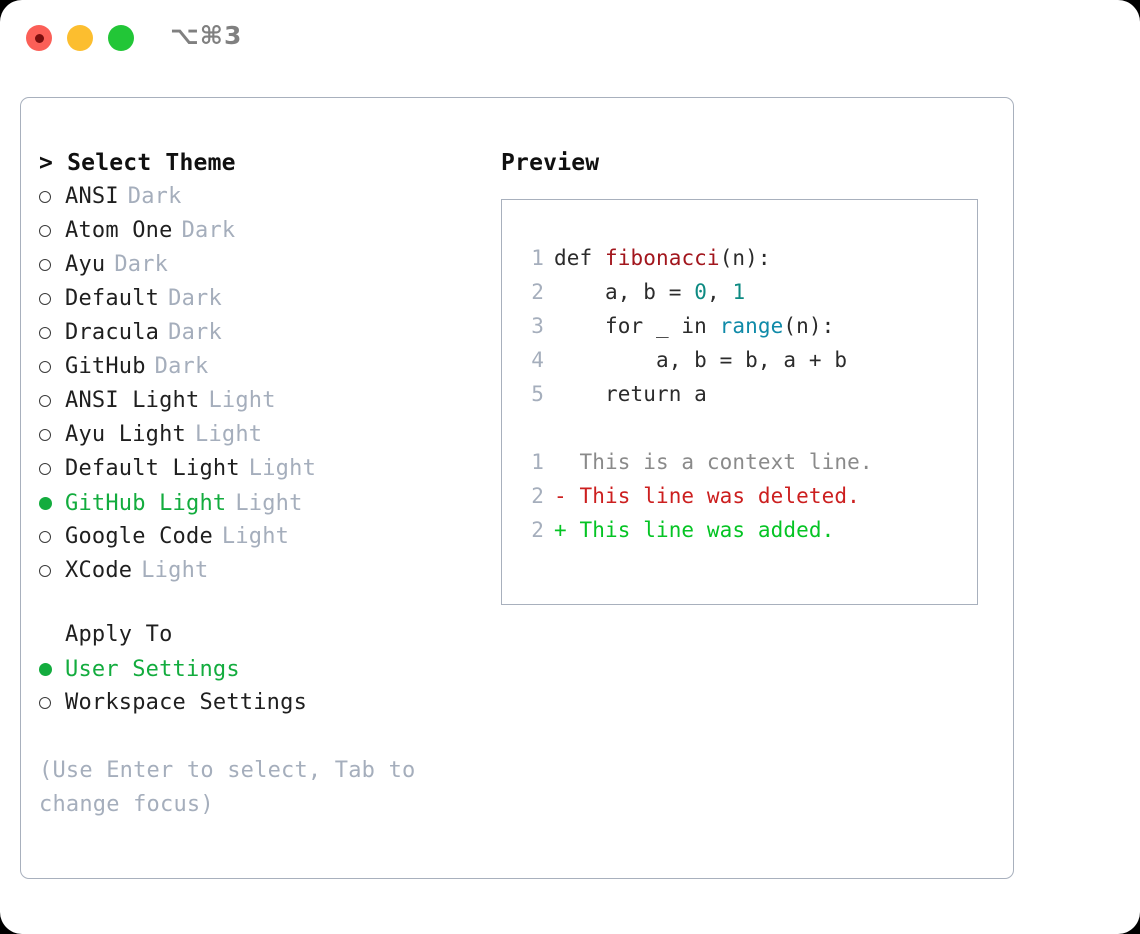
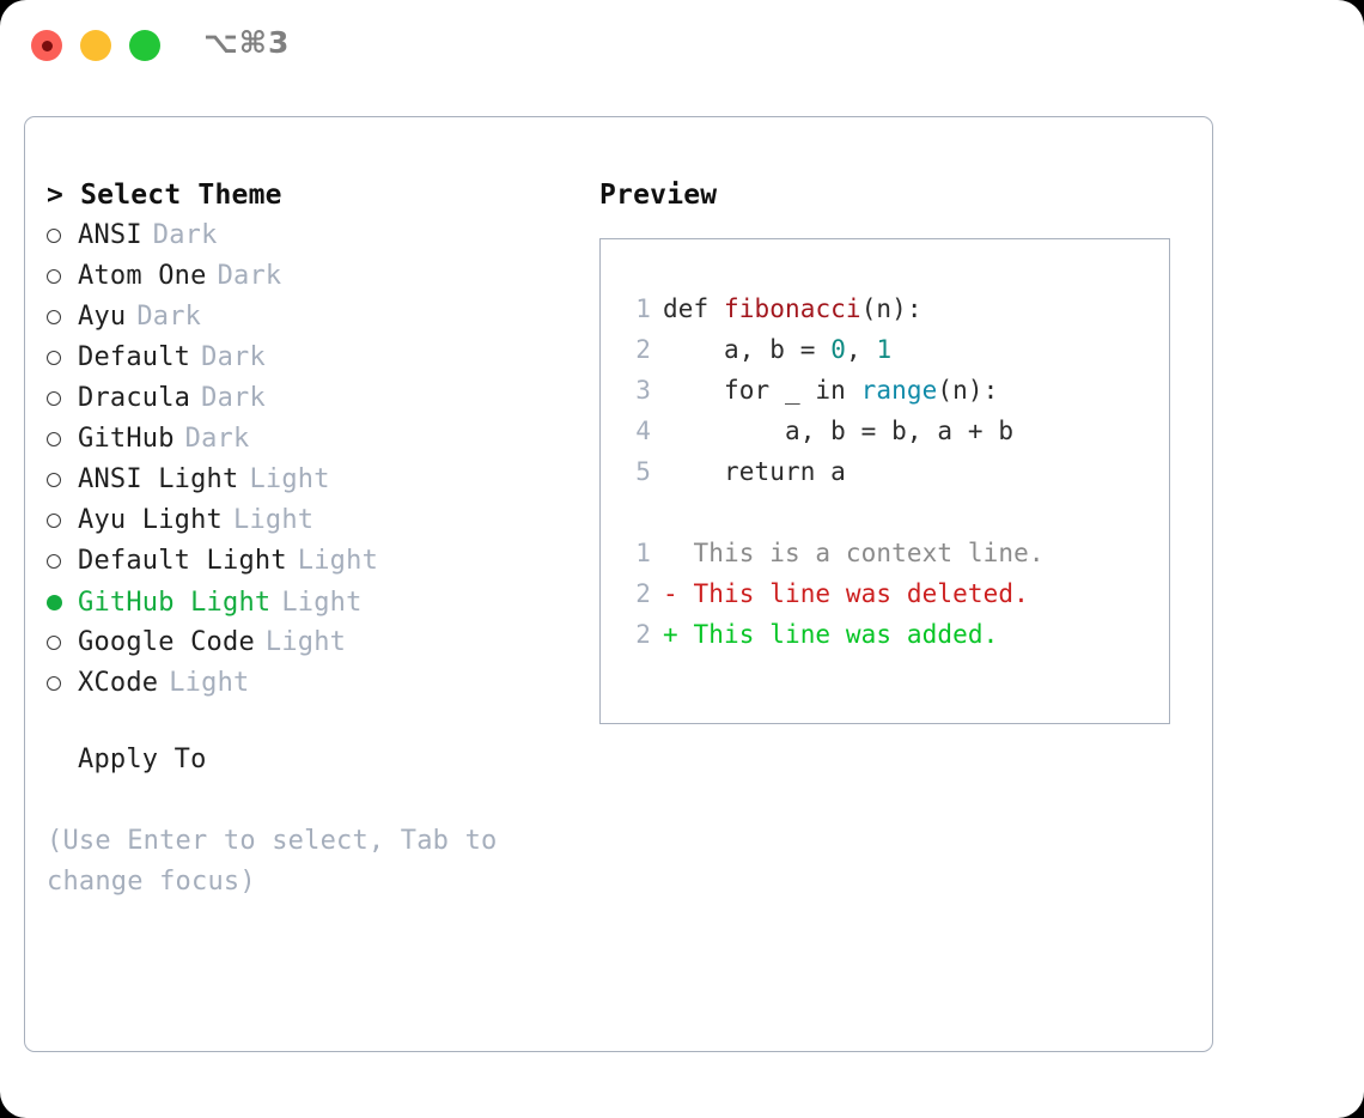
  ⌥⌘3
  > Select Theme
  ANSI
  Dark
  Atom One
  Dark
  Ayu
  Dark
  Default
  Dark
  Dracula
  Dark
  GitHub
  Dark
  ANSI Light
  Light
  Ayu Light
  Light
  Default Light
  Light
  GitHub Light
  Light
  Google Code
  Light
  XCode
  Light
  Apply To
- User Settings
- Workspace Settings
  (Use Enter to select, Tab to change focus)
  Preview
  1
  def
  fibonacci
  (n):
  2
  a, b =
  0
  ,
  1
  3
  for _ in
  range
  (n):
  4
  a, b = b, a + b
  5
  return a
  1
  This is a context line.
  2
  - This line was deleted.
  2
  + This line was added.
